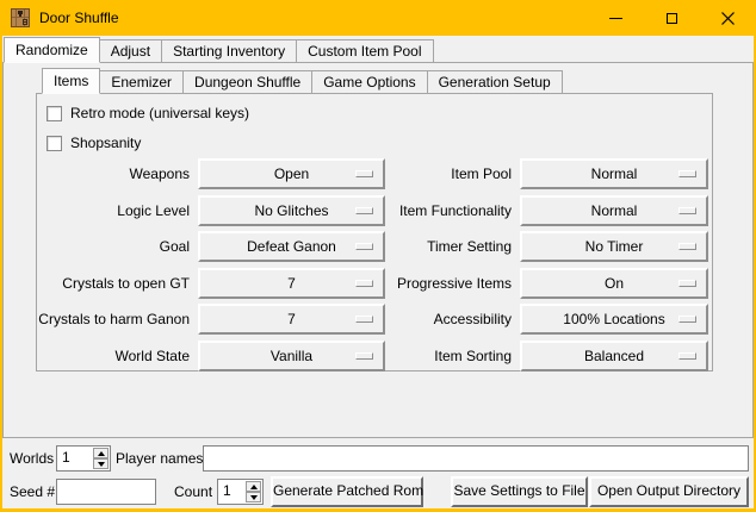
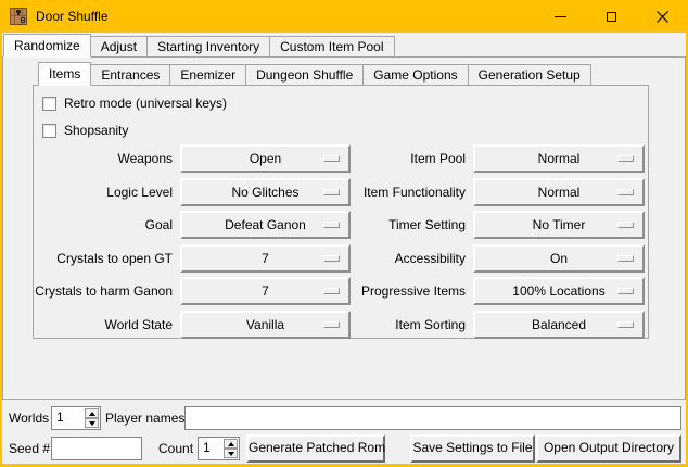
  Door Shuffle
  Randomize
  Adjust
  Starting Inventory
  Custom Item Pool
  Items
+ Entrances
  Enemizer
  Dungeon Shuffle
  Game Options
  Generation Setup
  Retro mode (universal keys)
  Shopsanity
  Weapons
  Open
  Logic Level
  No Glitches
  Goal
  Defeat Ganon
  Crystals to open GT
  7
  Crystals to harm Ganon
  7
  World State
  Vanilla
  Item Pool
  Normal
  Item Functionality
  Normal
  Timer Setting
  No Timer
- Progressive Items
+ Accessibility
  On
- Accessibility
+ Progressive Items
  100% Locations
  Item Sorting
  Balanced
  Worlds
  1
  Player names
  Seed #
  Count
  1
  Generate Patched Rom
  Save Settings to File
  Open Output Directory
